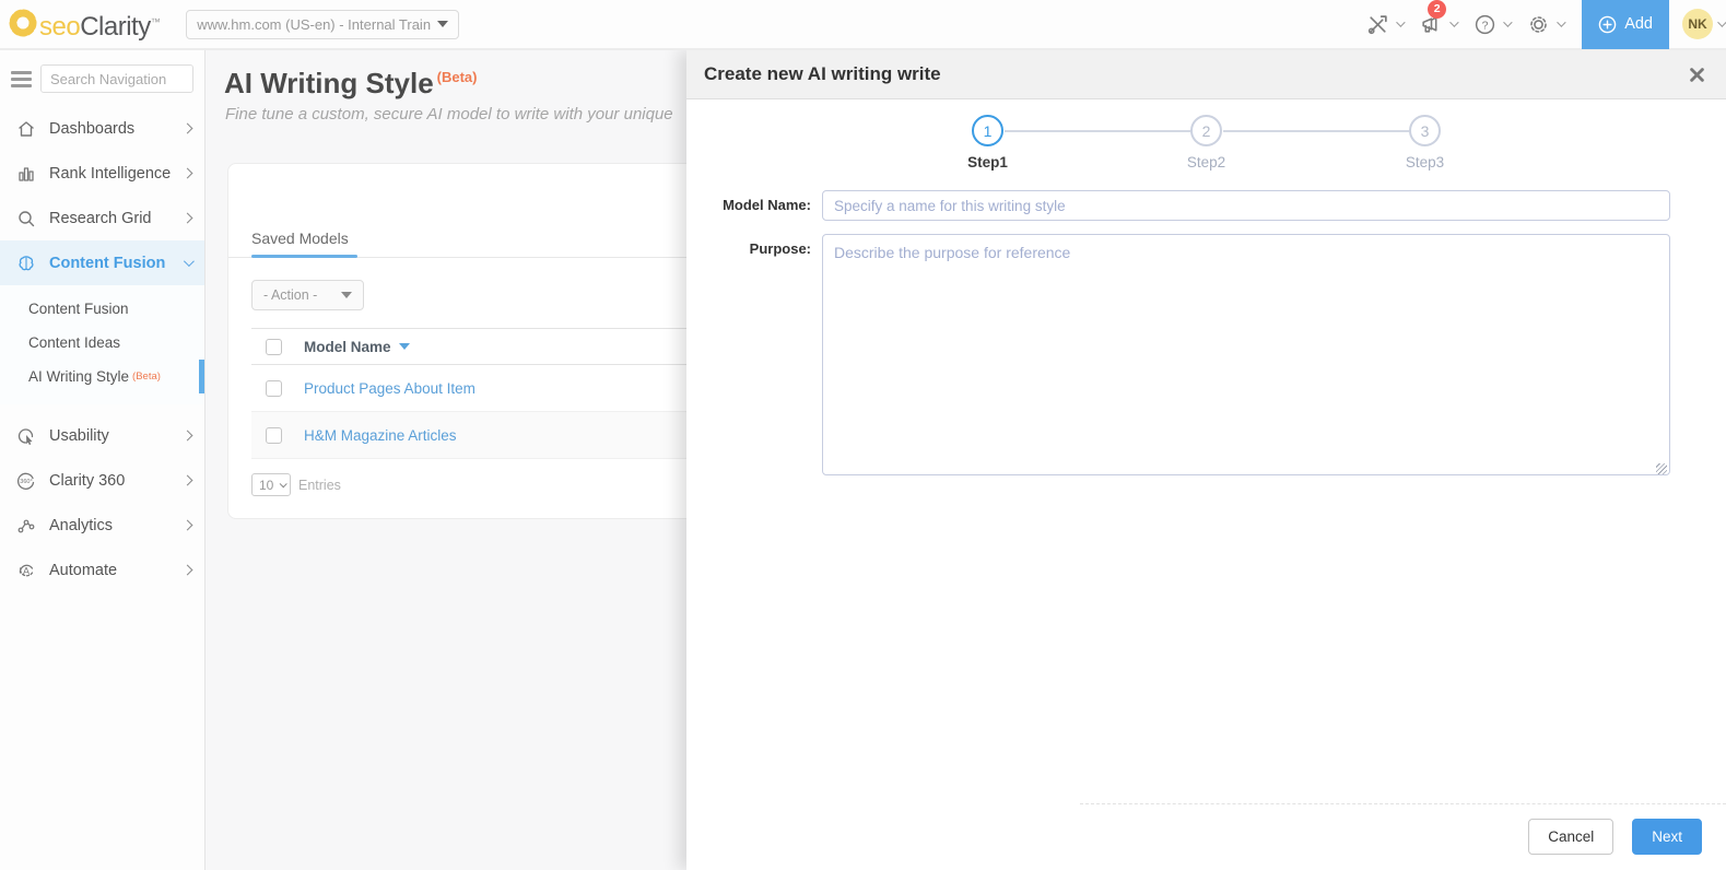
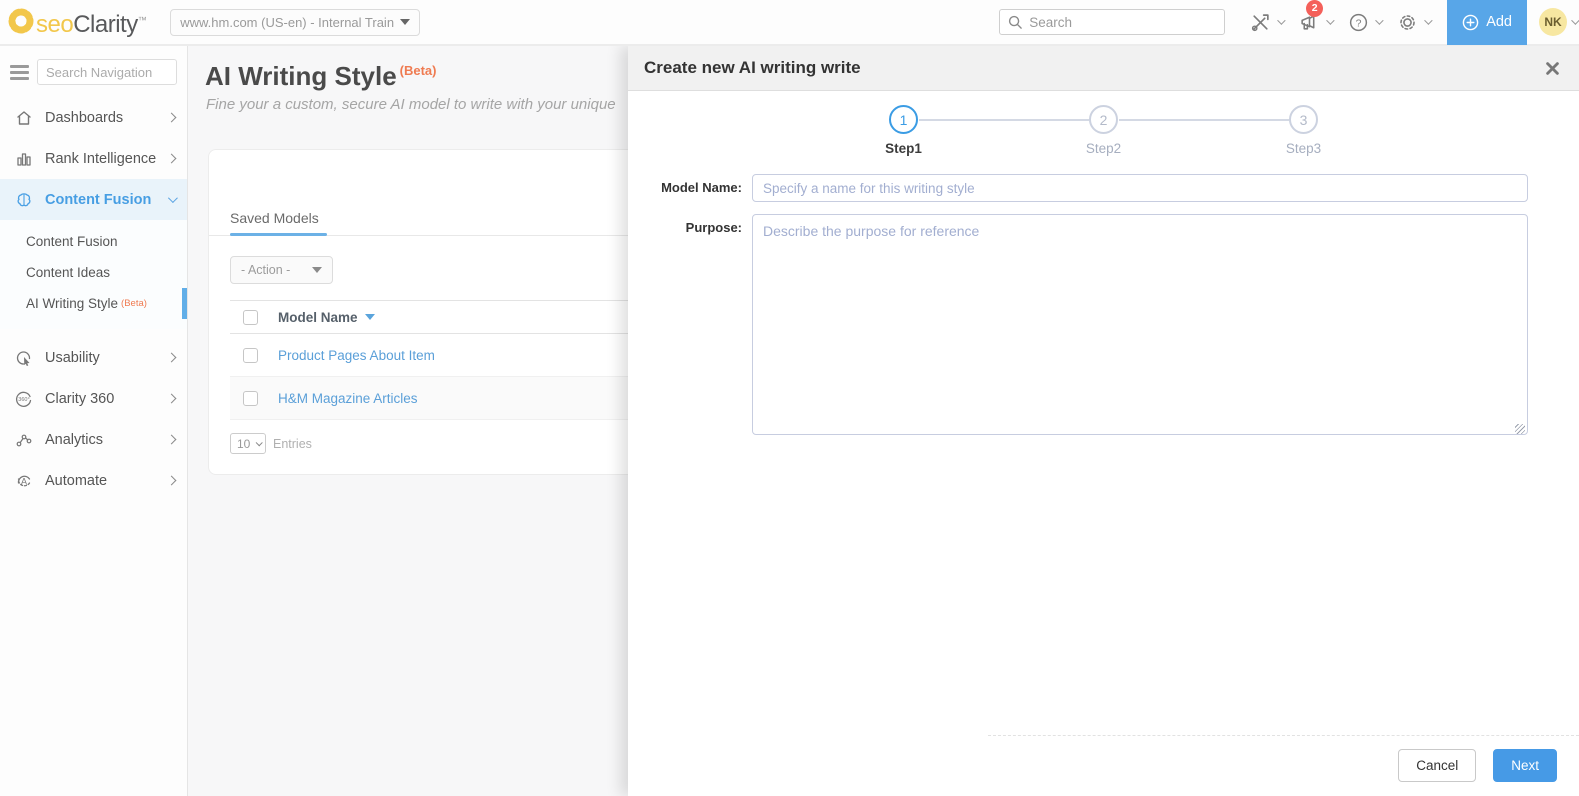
  seoClarity™
  www.hm.com (US-en) - Internal Train
+ Search
  2
  ?
  Add
  NK
  Search Navigation
  Dashboards
  Rank Intelligence
- Research Grid
  Content Fusion
  Content Fusion
  Content Ideas
  AI Writing Style
  (Beta)
  Usability
  Clarity 360
  Analytics
  A
  Automate
  AI Writing Style (Beta)
- Fine tune a custom, secure AI model to write with your unique
+ Fine your a custom, secure AI model to write with your unique
  Saved Models
  - Action -
  Model Name
  Product Pages About Item
  H&M Magazine Articles
  10
  Entries
  Create new AI writing write
  1
  Step1
  2
  Step2
  3
  Step3
  Model Name:
  Specify a name for this writing style
  Purpose:
  Describe the purpose for reference
  Cancel
  Next
